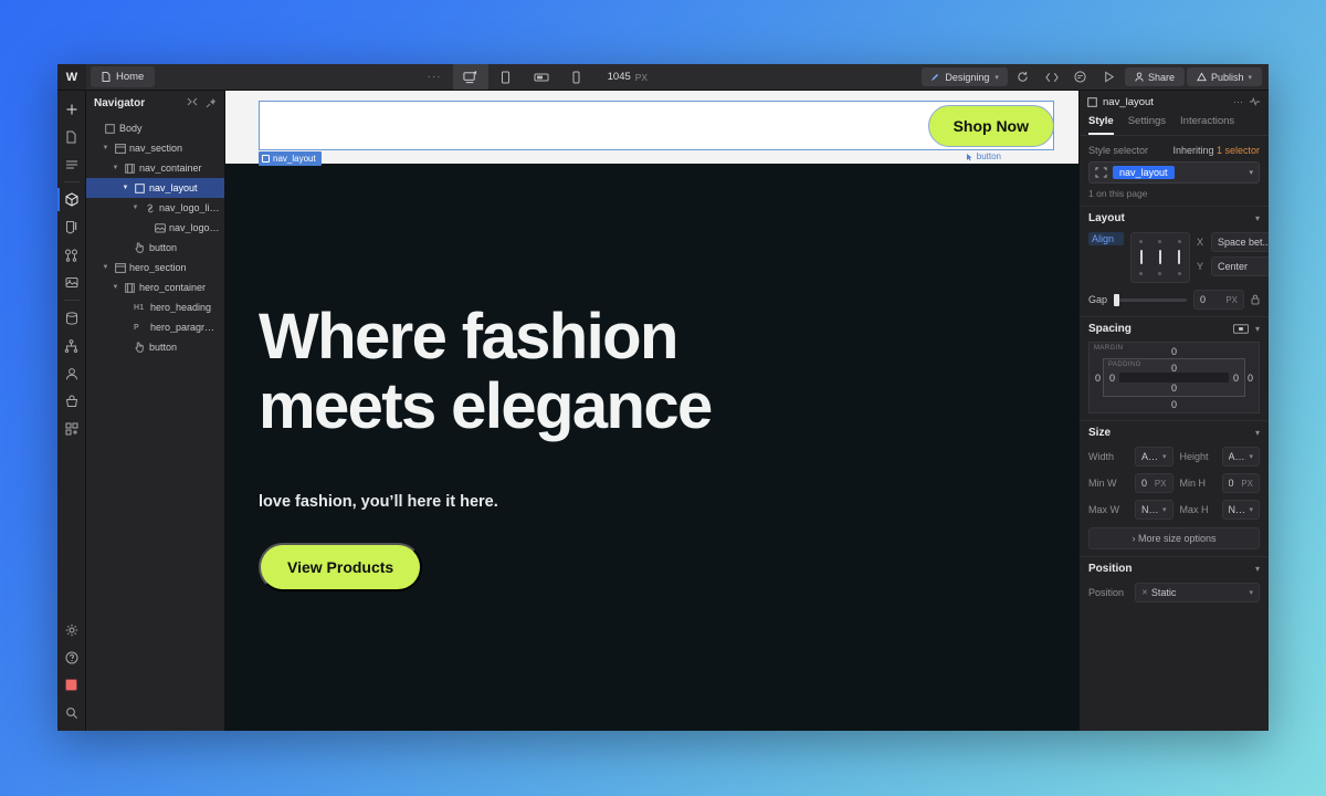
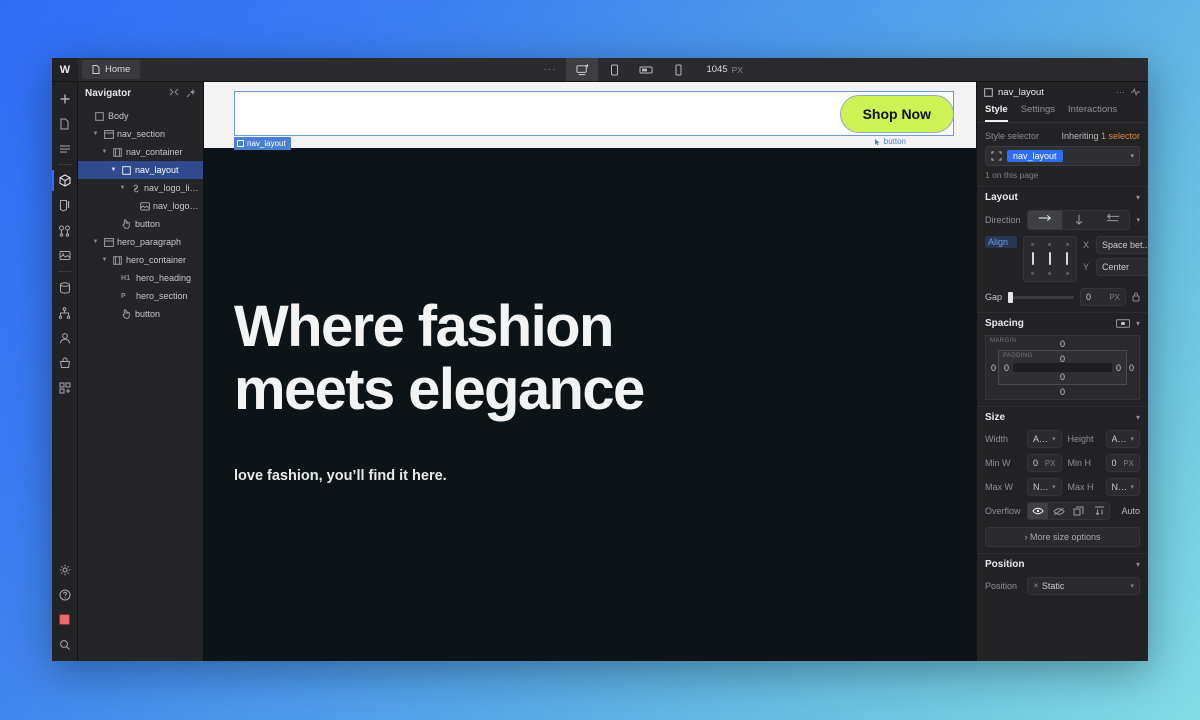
  W
  Home
  ···
  1045
  PX
- Designing
- Share
- Publish
  Navigator
  Body
  nav_section
  nav_container
  nav_layout
  nav_logo_link
  nav_logo_i
  button
- hero_section
+ hero_paragraph
  hero_container
  hero_heading
- hero_paragraph
+ hero_section
  button
  Shop Now
  nav_layout
  button
  Where fashion
  meets elegance
- love fashion, you’ll here it here.
+ love fashion, you’ll find it here.
- View Products
  nav_layout
  ···
  Style
  Settings
  Interactions
  Style selector
  Inheriting 1 selector
  nav_layout
  1 on this page
  Layout
  ▾
+ Direction
  Align
  X
  Space bet..
  Y
  Center
  Gap
  0
  PX
  Spacing
  ▾
  0
  0
  0
  0
  0
  0
  0
  0
  Size
  ▾
  Width
  Aut
  Height
  Aut
  Min W
  0
  PX
  Min H
  0
  PX
  Max W
  Non
  Max H
  Non
+ Overflow
+ Auto
  › More size options
  Position
  ▾
  Position
  Static
